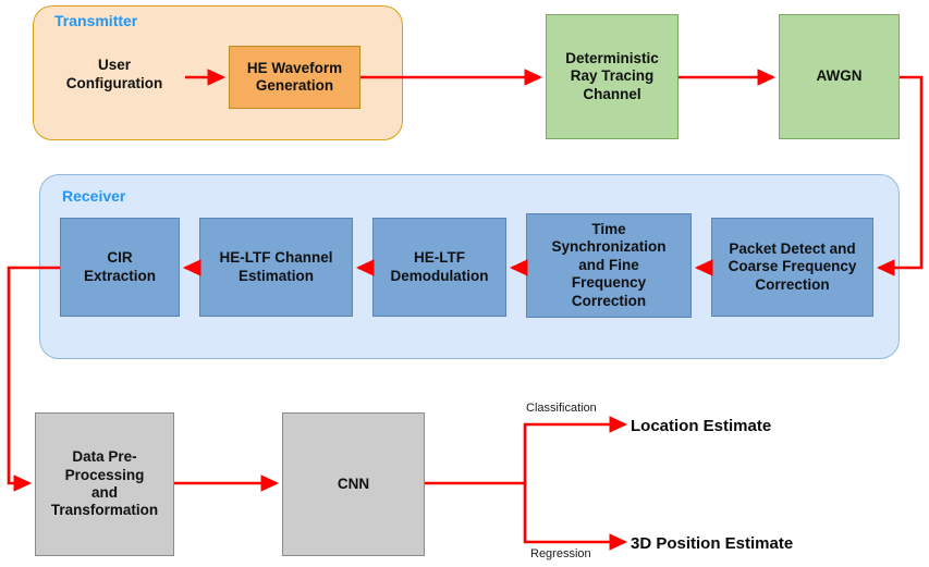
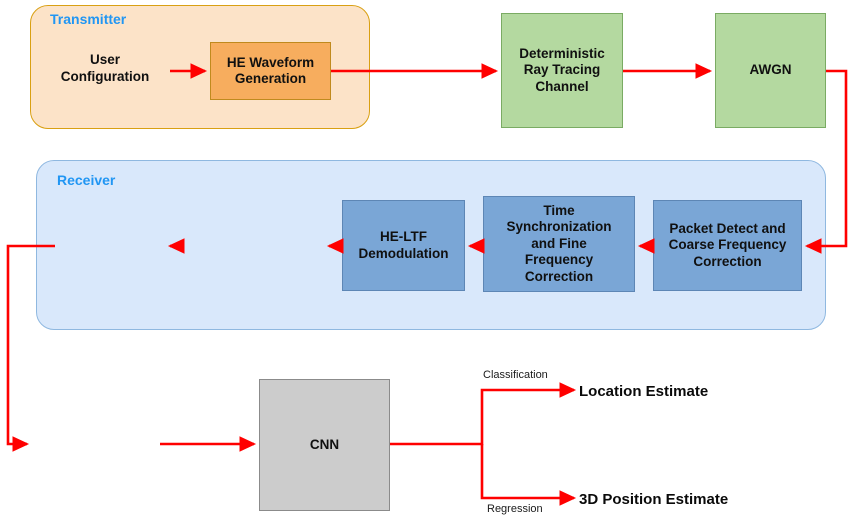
  Transmitter
  User
  Configuration
  HE Waveform
  Generation
  Deterministic
  Ray Tracing
  Channel
  AWGN
  Receiver
  Packet Detect and
  Coarse Frequency
  Correction
  Time
  Synchronization
  and Fine
  Frequency
  Correction
  HE-LTF
  Demodulation
- HE-LTF Channel
- Estimation
- CIR
- Extraction
- Data Pre-
- Processing
- and
- Transformation
  CNN
  Classification
  Regression
  Location Estimate
  3D Position Estimate
